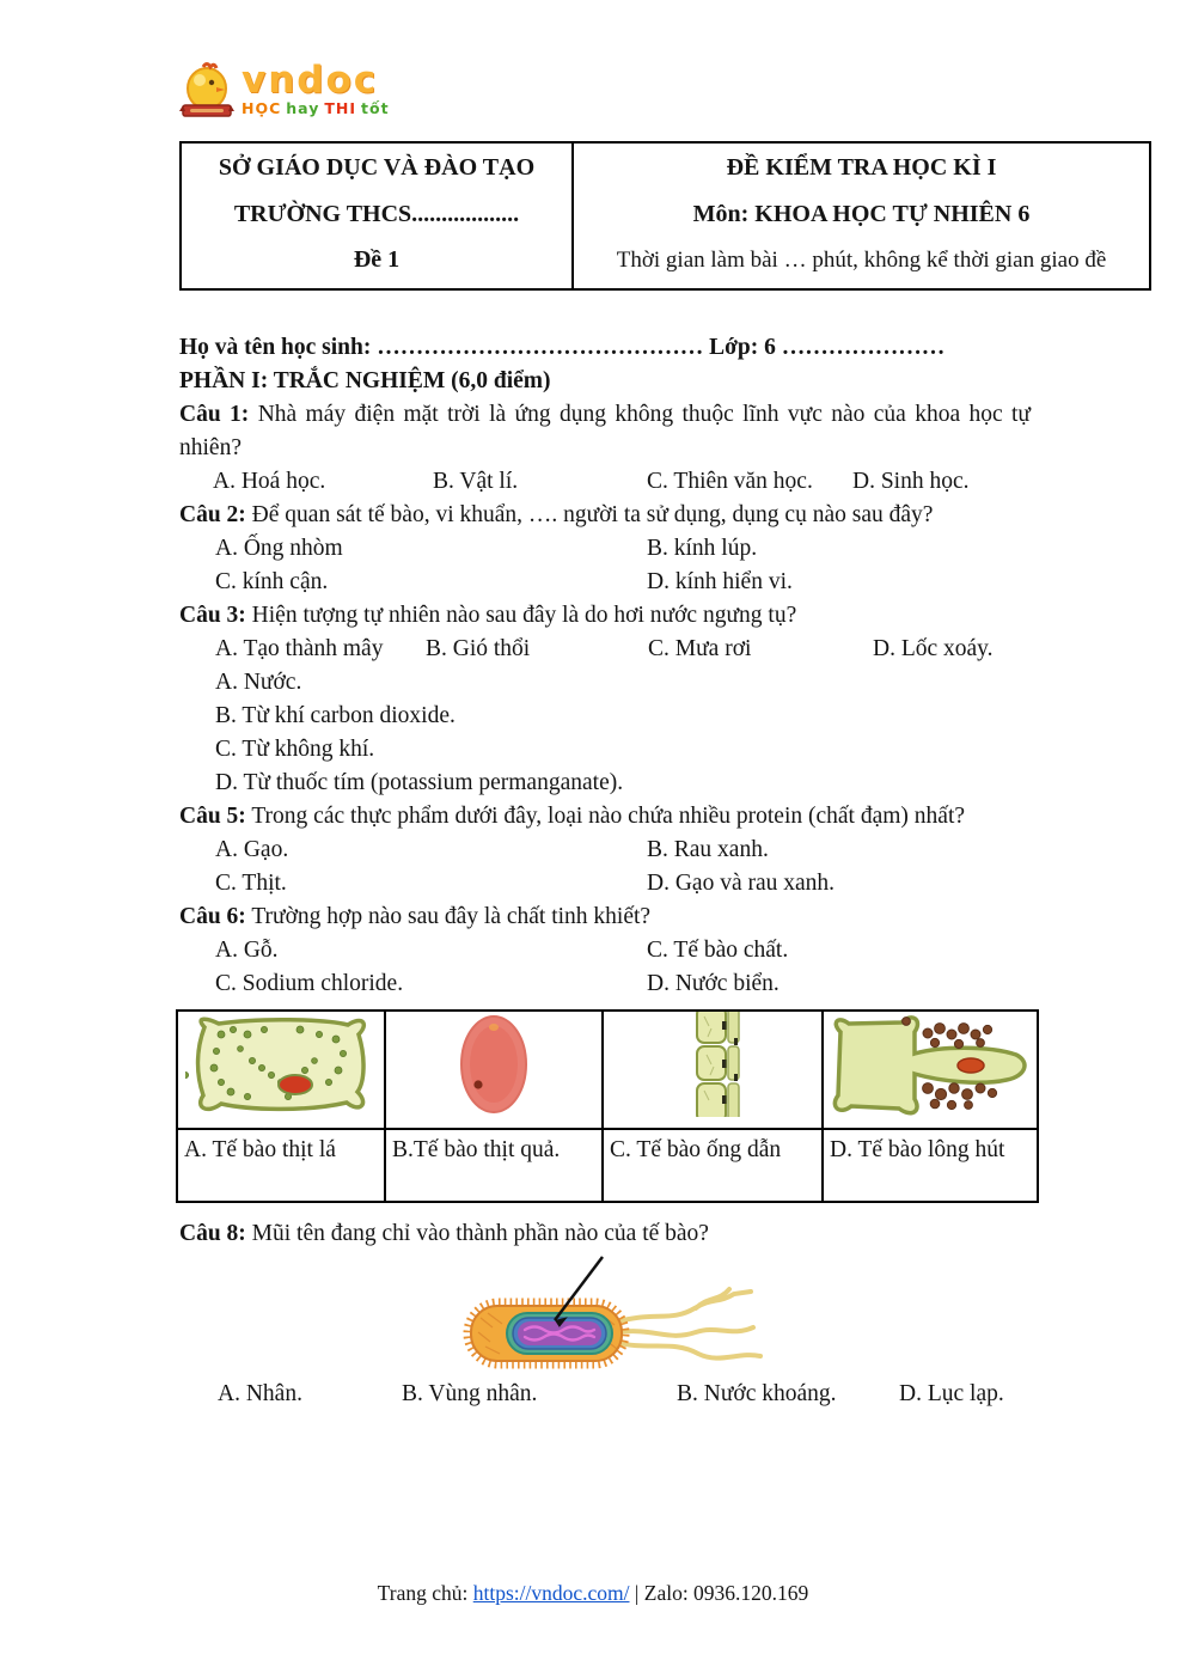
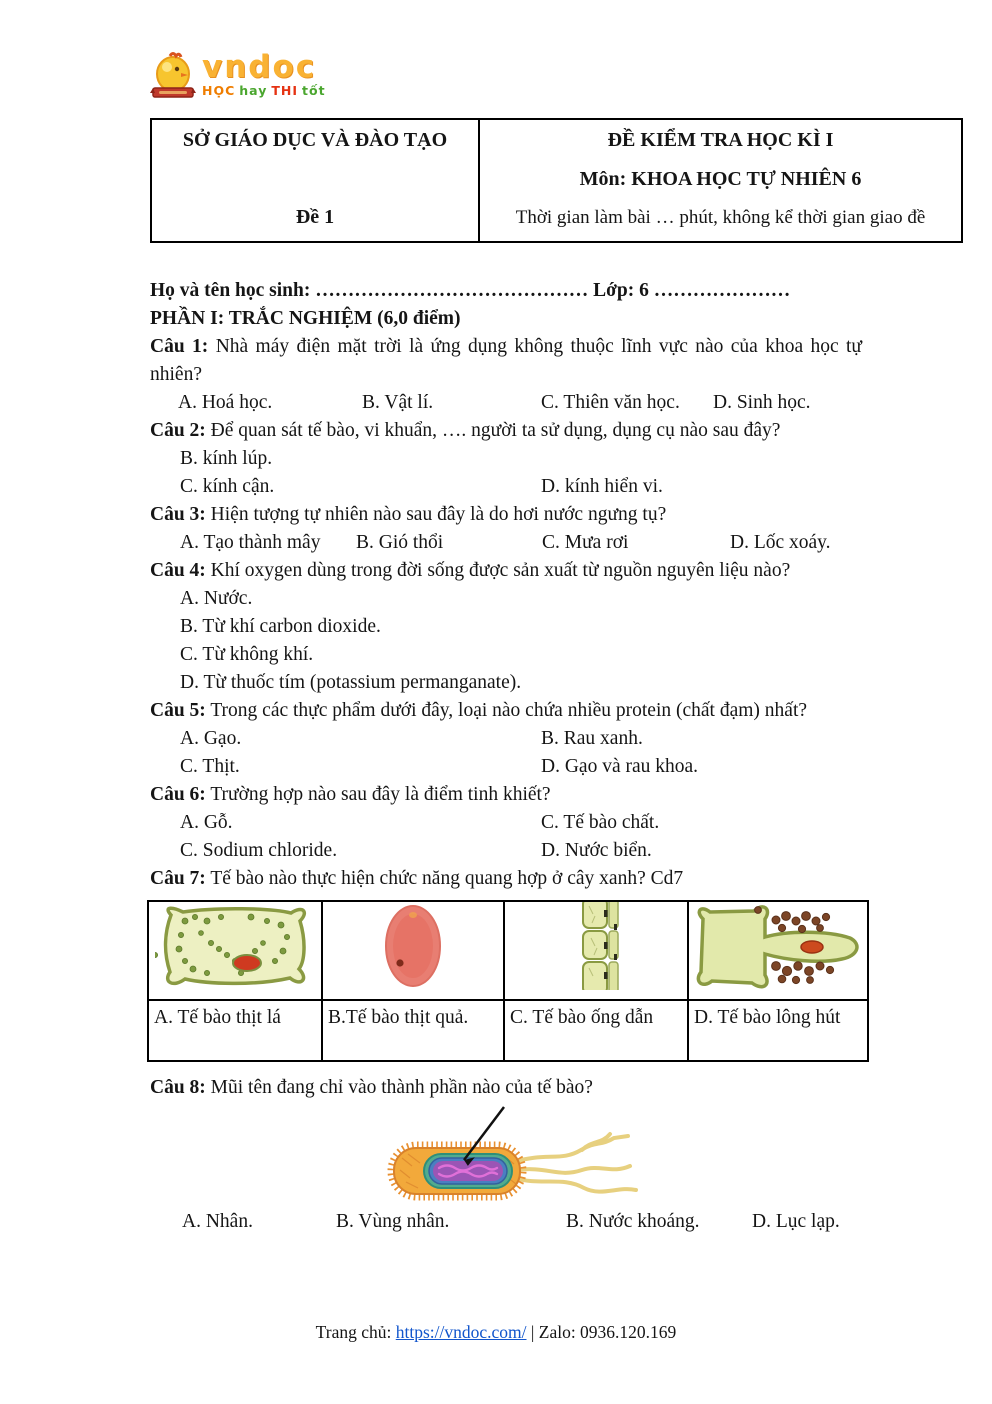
  vndoc
  HỌC hay THI tốt
  SỞ GIÁO DỤC VÀ ĐÀO TẠO
- TRƯỜNG THCS..................
  Đề 1
  ĐỀ KIỂM TRA HỌC KÌ I
  Môn: KHOA HỌC TỰ NHIÊN 6
  Thời gian làm bài … phút, không kể thời gian giao đề
  Họ và tên học sinh: …………………………………… Lớp: 6 …………………
  PHẦN I: TRẮC NGHIỆM (6,0 điểm)
  Câu 1: Nhà máy điện mặt trời là ứng dụng không thuộc lĩnh vực nào của khoa học tự nhiên?
  A. Hoá học.
  B. Vật lí.
  C. Thiên văn học.
  D. Sinh học.
  Câu 2: Để quan sát tế bào, vi khuẩn, …. người ta sử dụng, dụng cụ nào sau đây?
- A. Ống nhòm
  B. kính lúp.
  C. kính cận.
  D. kính hiển vi.
  Câu 3: Hiện tượng tự nhiên nào sau đây là do hơi nước ngưng tụ?
  A. Tạo thành mây
  B. Gió thổi
  C. Mưa rơi
  D. Lốc xoáy.
+ Câu 4: Khí oxygen dùng trong đời sống được sản xuất từ nguồn nguyên liệu nào?
  A. Nước.
  B. Từ khí carbon dioxide.
  C. Từ không khí.
  D. Từ thuốc tím (potassium permanganate).
  Câu 5: Trong các thực phẩm dưới đây, loại nào chứa nhiều protein (chất đạm) nhất?
  A. Gạo.
  B. Rau xanh.
  C. Thịt.
- D. Gạo và rau xanh.
+ D. Gạo và rau khoa.
- Câu 6: Trường hợp nào sau đây là chất tinh khiết?
+ Câu 6: Trường hợp nào sau đây là điểm tinh khiết?
  A. Gỗ.
  C. Tế bào chất.
  C. Sodium chloride.
  D. Nước biển.
+ Câu 7: Tế bào nào thực hiện chức năng quang hợp ở cây xanh? Cd7
  A. Tế bào thịt lá	B.Tế bào thịt quả.	C. Tế bào ống dẫn	D. Tế bào lông hút
  Câu 8: Mũi tên đang chỉ vào thành phần nào của tế bào?
  A. Nhân.
  B. Vùng nhân.
  B. Nước khoáng.
  D. Lục lạp.
  Trang chủ: https://vndoc.com/ | Zalo: 0936.120.169
